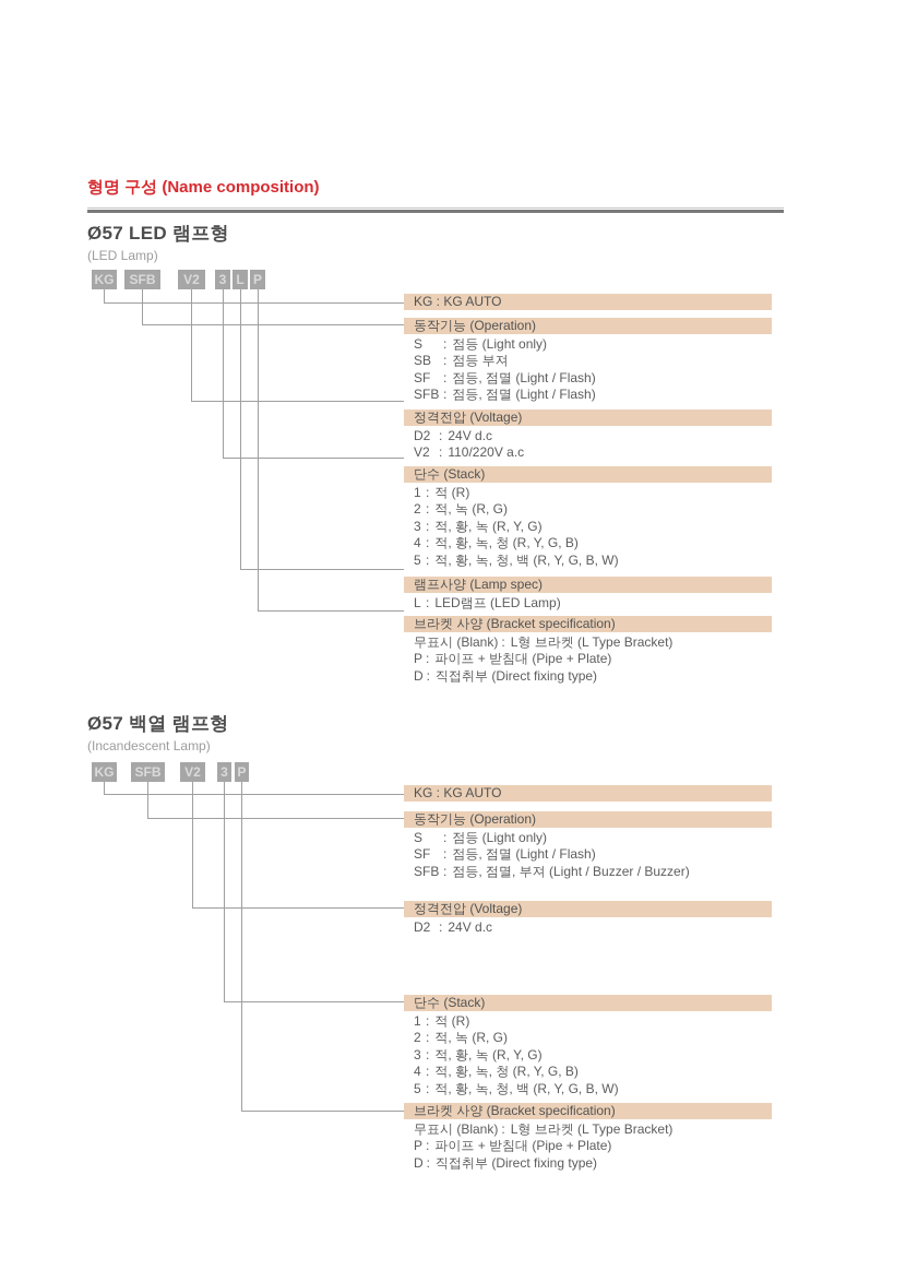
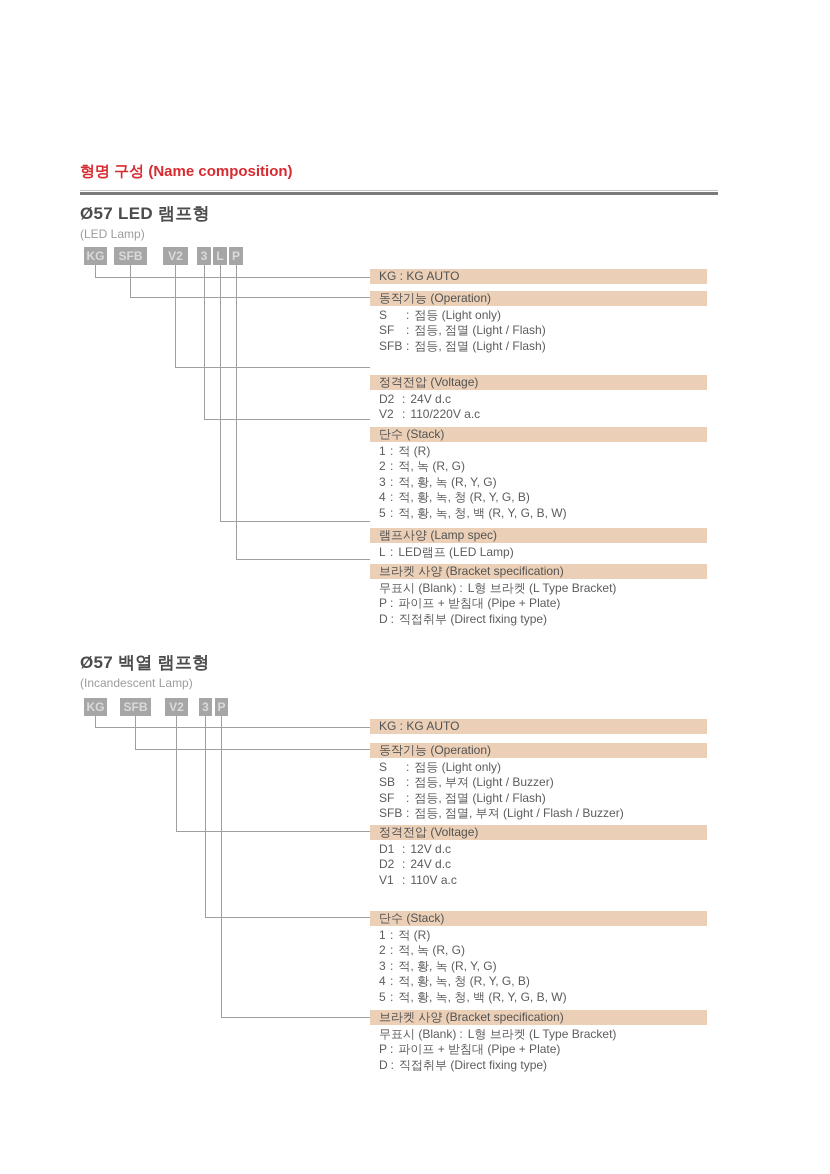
  형명 구성 (Name composition)
  Ø57 LED 램프형
  (LED Lamp)
  KG
  SFB
  V2
  3
  L
  P
  KG : KG AUTO
  동작기능 (Operation)
  S : 점등 (Light only)
- SB : 점등 부져
  SF : 점등, 점멸 (Light / Flash)
  SFB : 점등, 점멸 (Light / Flash)
  정격전압 (Voltage)
  D2 : 24V d.c
  V2 : 110/220V a.c
  단수 (Stack)
  1 : 적 (R)
  2 : 적, 녹 (R, G)
  3 : 적, 황, 녹 (R, Y, G)
  4 : 적, 황, 녹, 청 (R, Y, G, B)
  5 : 적, 황, 녹, 청, 백 (R, Y, G, B, W)
  램프사양 (Lamp spec)
  L : LED램프 (LED Lamp)
  브라켓 사양 (Bracket specification)
  무표시 (Blank) : L형 브라켓 (L Type Bracket)
  P : 파이프 + 받침대 (Pipe + Plate)
  D : 직접취부 (Direct fixing type)
  Ø57 백열 램프형
  (Incandescent Lamp)
  KG
  SFB
  V2
  3
  P
  KG : KG AUTO
  동작기능 (Operation)
  S : 점등 (Light only)
+ SB : 점등, 부져 (Light / Buzzer)
  SF : 점등, 점멸 (Light / Flash)
- SFB : 점등, 점멸, 부져 (Light / Buzzer / Buzzer)
+ SFB : 점등, 점멸, 부져 (Light / Flash / Buzzer)
  정격전압 (Voltage)
+ D1 : 12V d.c
  D2 : 24V d.c
+ V1 : 110V a.c
  단수 (Stack)
  1 : 적 (R)
  2 : 적, 녹 (R, G)
  3 : 적, 황, 녹 (R, Y, G)
  4 : 적, 황, 녹, 청 (R, Y, G, B)
  5 : 적, 황, 녹, 청, 백 (R, Y, G, B, W)
  브라켓 사양 (Bracket specification)
  무표시 (Blank) : L형 브라켓 (L Type Bracket)
  P : 파이프 + 받침대 (Pipe + Plate)
  D : 직접취부 (Direct fixing type)
